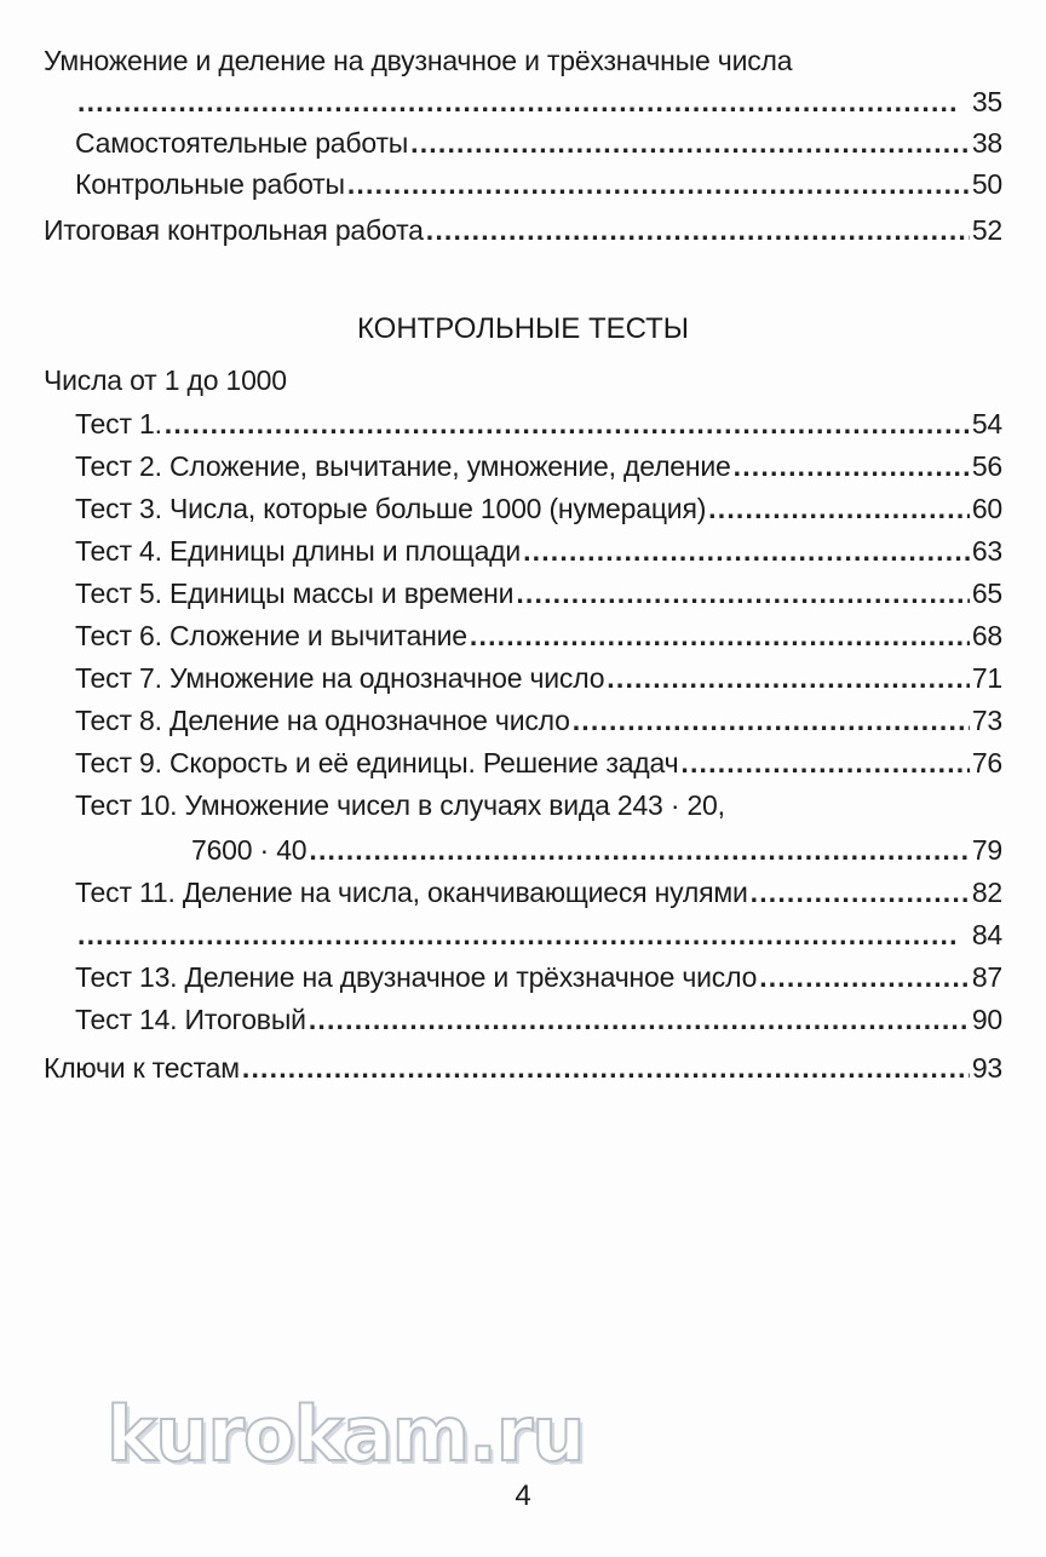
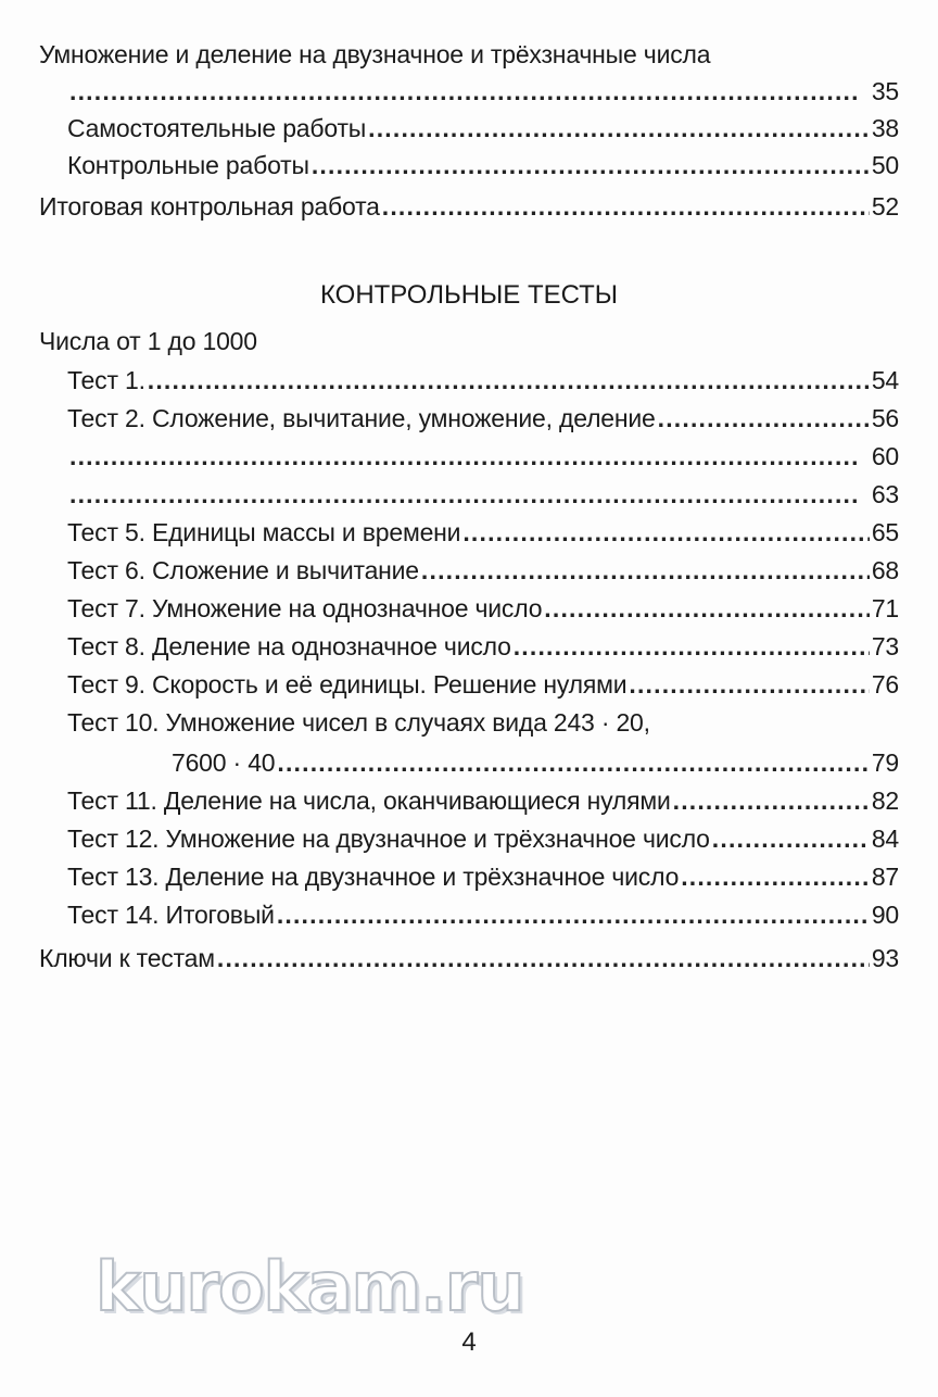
  Умножение и деление на двузначное и трёхзначные числа
  35
  Самостоятельные работы
  38
  Контрольные работы
  50
  Итоговая контрольная работа
  52
  КОНТРОЛЬНЫЕ ТЕСТЫ
  Числа от 1 до 1000
  Тест 1.
  54
  Тест 2. Сложение, вычитание, умножение, деление
  56
- Тест 3. Числа, которые больше 1000 (нумерация)
  60
- Тест 4. Единицы длины и площади
  63
  Тест 5. Единицы массы и времени
  65
  Тест 6. Сложение и вычитание
  68
  Тест 7. Умножение на однозначное число
  71
  Тест 8. Деление на однозначное число
  73
- Тест 9. Скорость и её единицы. Решение задач
+ Тест 9. Скорость и её единицы. Решение нулями
  76
  Тест 10. Умножение чисел в случаях вида 243 · 20,
  7600 · 40
  79
  Тест 11. Деление на числа, оканчивающиеся нулями
  82
+ Тест 12. Умножение на двузначное и трёхзначное число
  84
  Тест 13. Деление на двузначное и трёхзначное число
  87
  Тест 14. Итоговый
  90
  Ключи к тестам
  93
  kurokam.ru
  4
